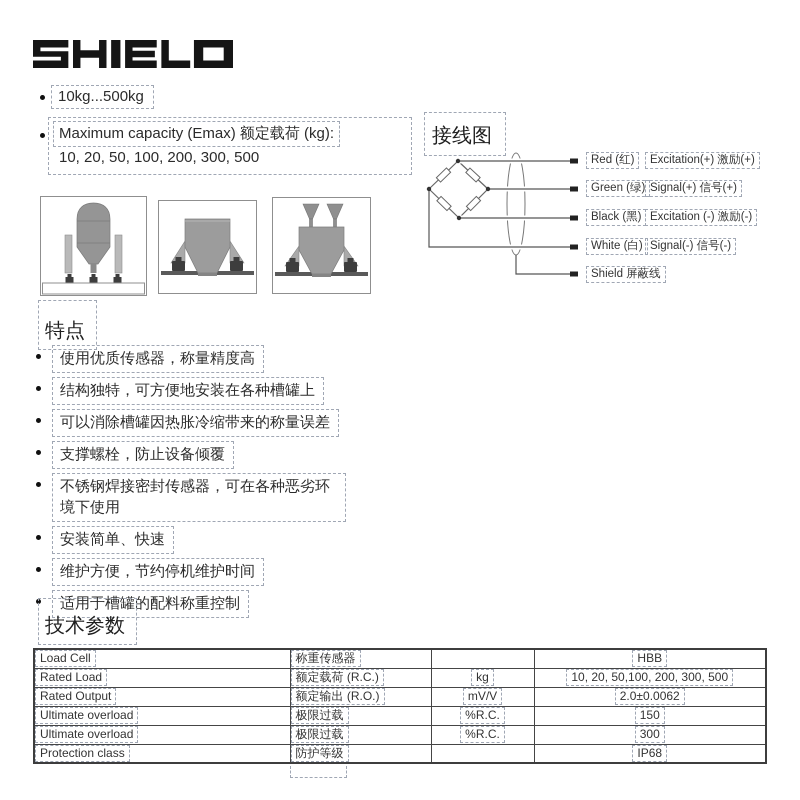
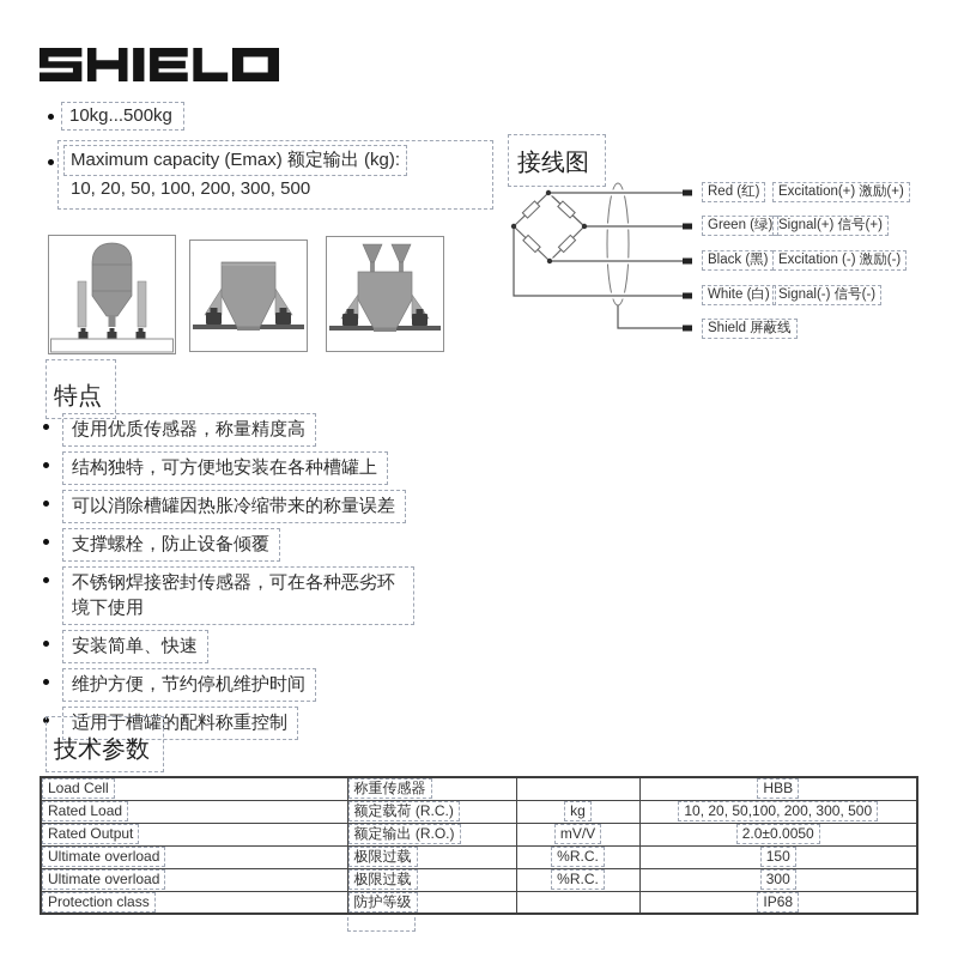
  10kg...500kg
- Maximum capacity (Emax) 额定载荷 (kg):
+ Maximum capacity (Emax) 额定输出 (kg):
  10, 20, 50, 100, 200, 300, 500
  接线图
  Red (红)
  Excitation(+) 激励(+)
  Green (绿)
  Signal(+) 信号(+)
  Black (黑)
  Excitation (-) 激励(-)
  White (白)
  Signal(-) 信号(-)
  Shield 屏蔽线
  特点
  使用优质传感器，称量精度高
  结构独特，可方便地安装在各种槽罐上
  可以消除槽罐因热胀冷缩带来的称量误差
  支撑螺栓，防止设备倾覆
  不锈钢焊接密封传感器，可在各种恶劣环境下使用
  安装简单、快速
  维护方便，节约停机维护时间
  适用于槽罐的配料称重控制
  技术参数
  Load Cell	称重传感器		HBB
  Rated Load	额定载荷 (R.C.)	kg	10, 20, 50,100, 200, 300, 500
- Rated Output	额定输出 (R.O.)	mV/V	2.0±0.0062
+ Rated Output	额定输出 (R.O.)	mV/V	2.0±0.0050
  Ultimate overload	极限过载	%R.C.	150
  Ultimate overload	极限过载	%R.C.	300
  Protection class	防护等级		IP68
